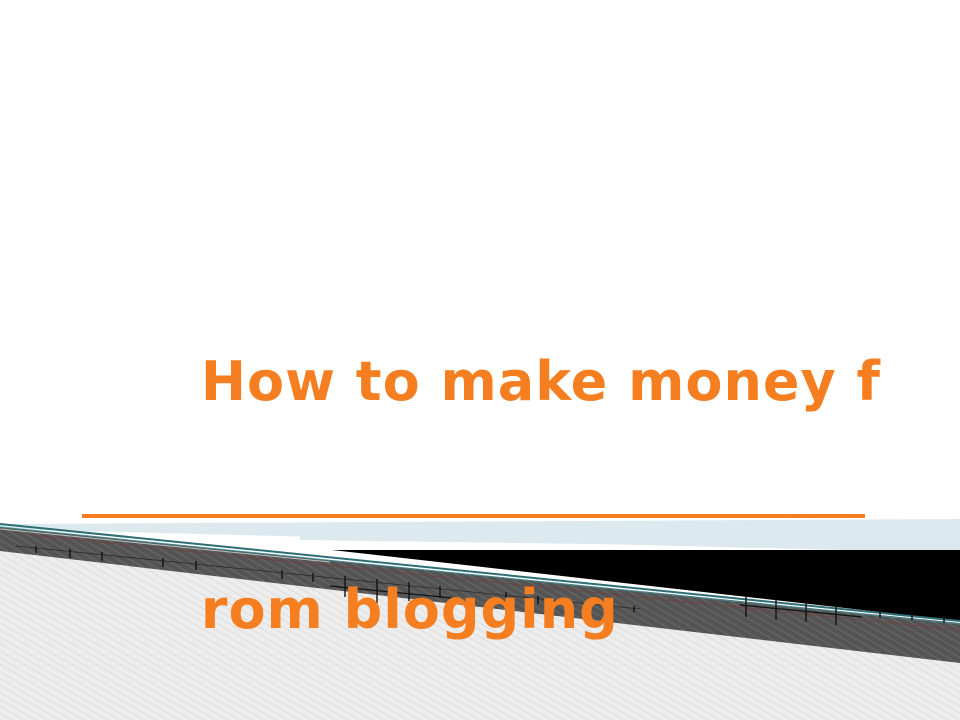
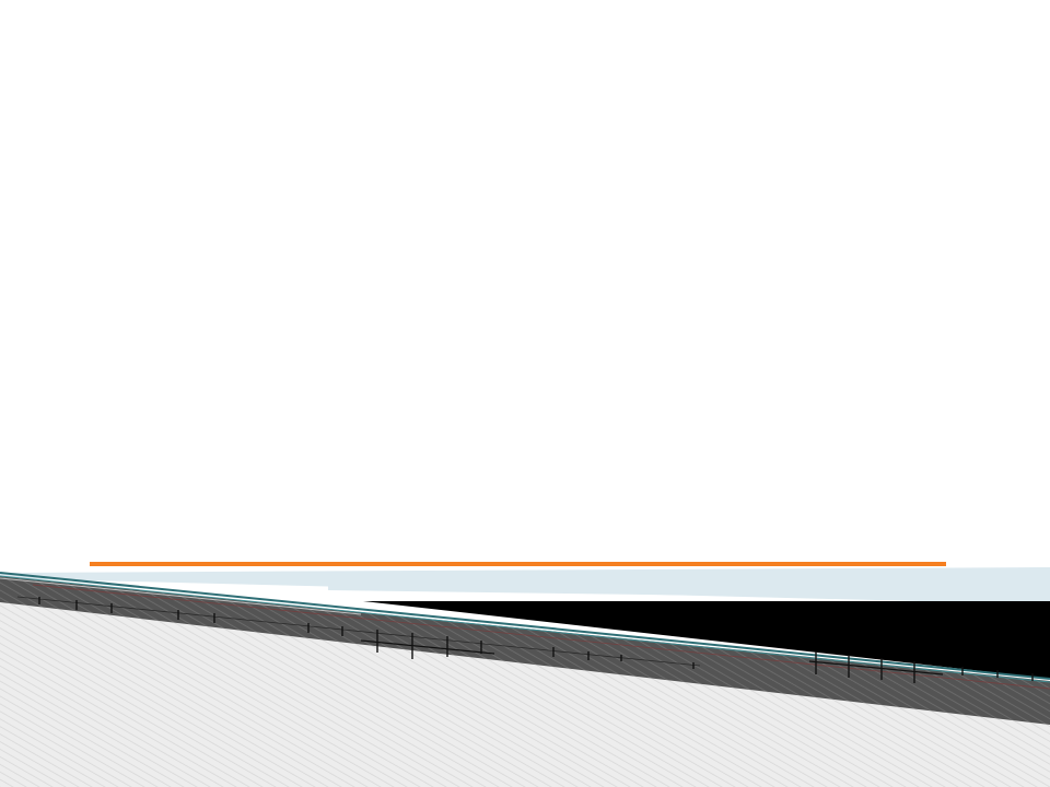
- How to make money f
- rom blogging
